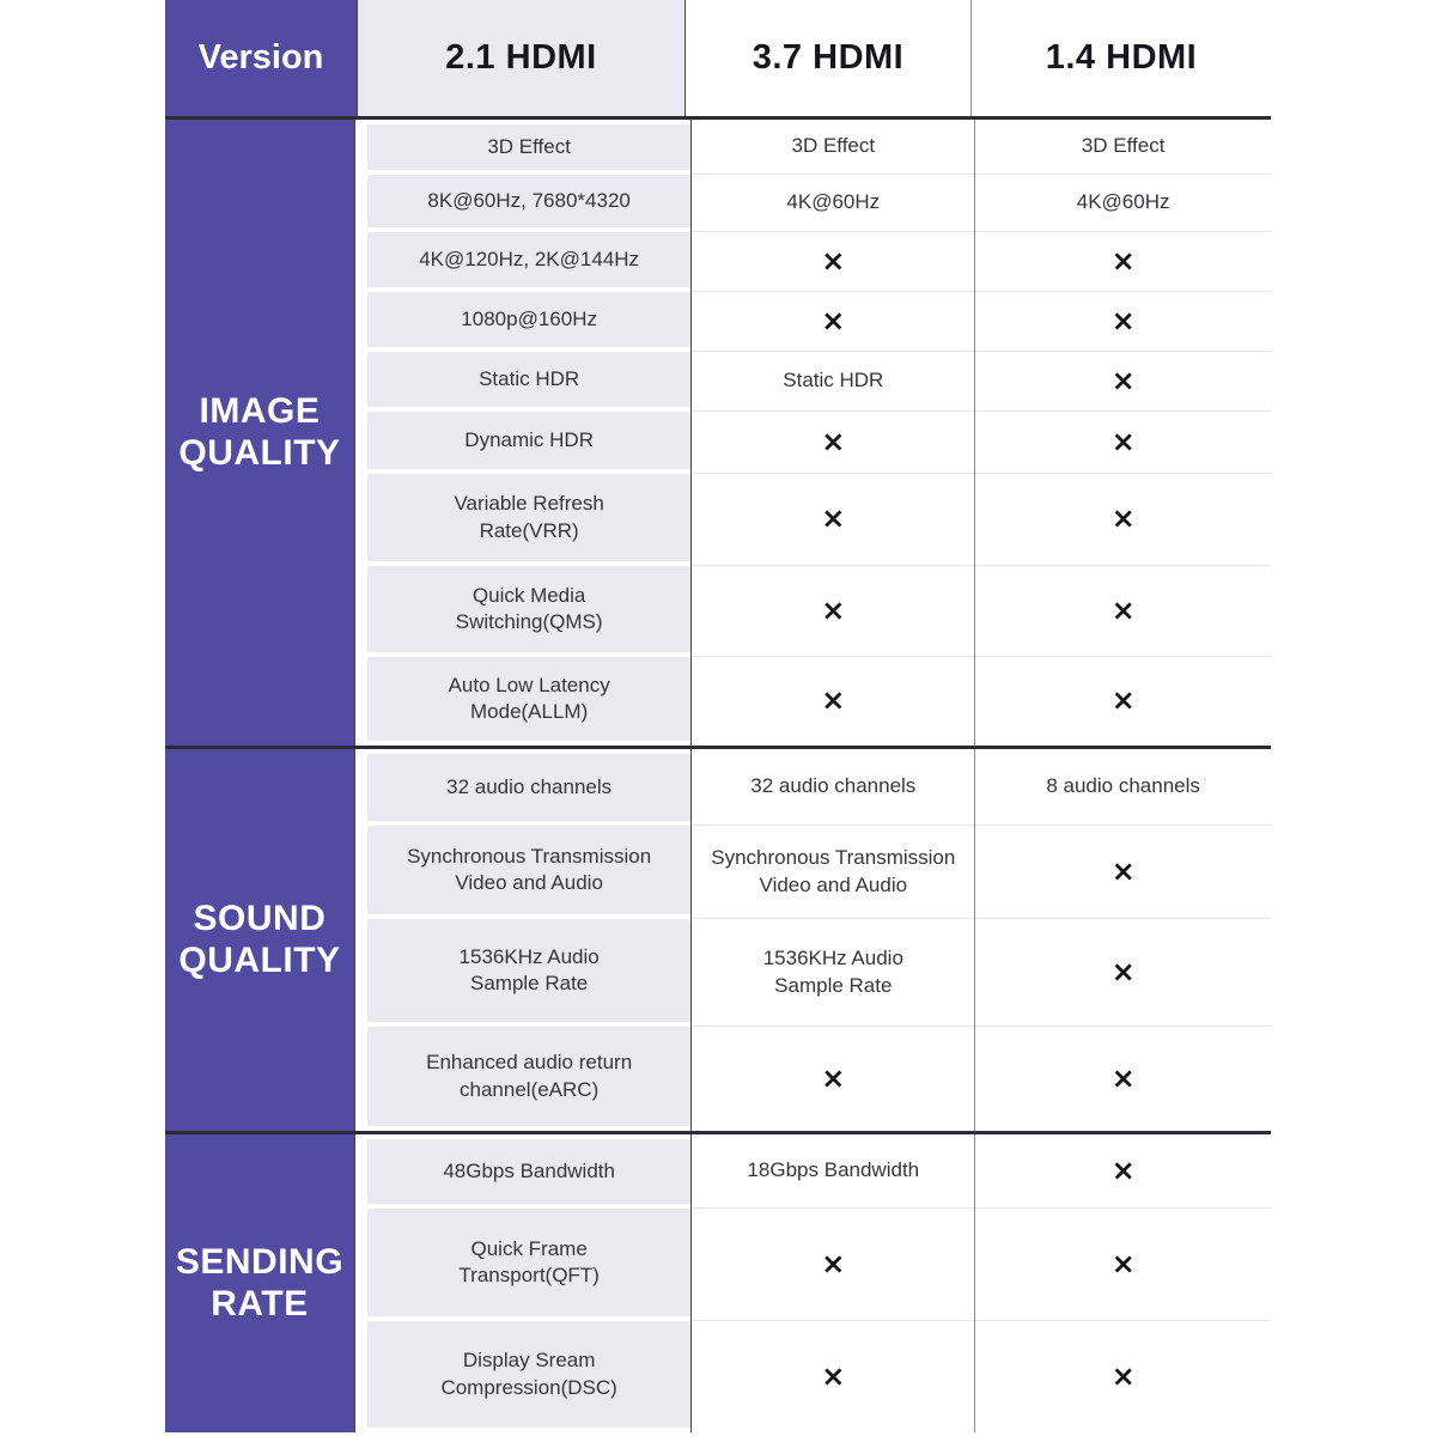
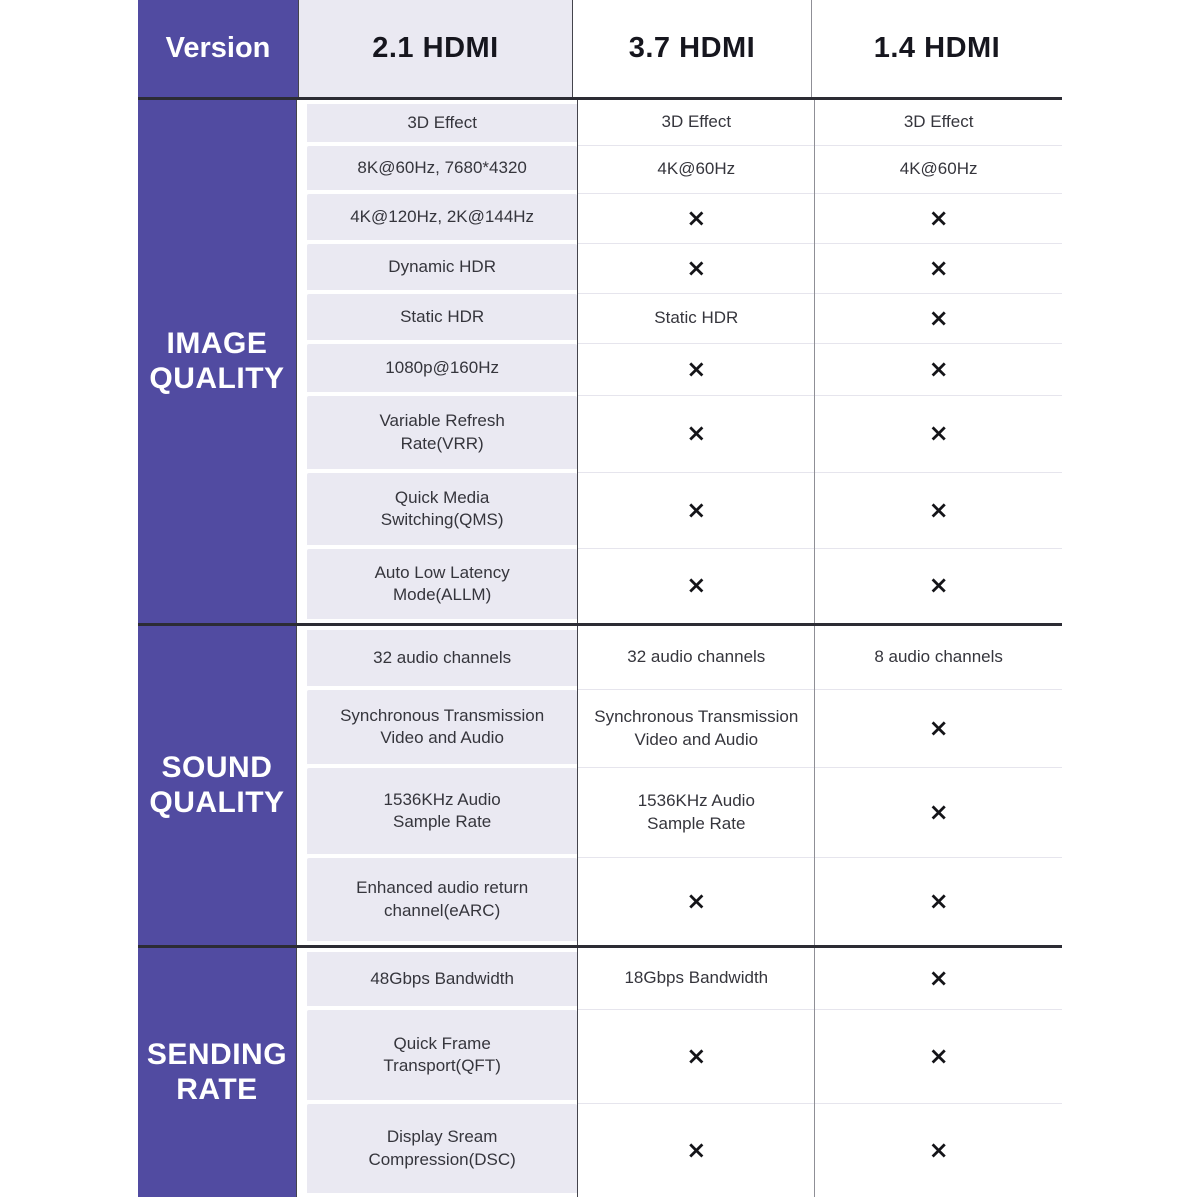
  Version
  2.1 HDMI
  3.7 HDMI
  1.4 HDMI
  IMAGE
  QUALITY
  3D Effect
  8K@60Hz, 7680*4320
  4K@120Hz, 2K@144Hz
- 1080p@160Hz
+ Dynamic HDR
  Static HDR
- Dynamic HDR
+ 1080p@160Hz
  Variable Refresh
  Rate(VRR)
  Quick Media
  Switching(QMS)
  Auto Low Latency
  Mode(ALLM)
  3D Effect
  4K@60Hz
  ×
  ×
  Static HDR
  ×
  ×
  ×
  ×
  3D Effect
  4K@60Hz
  ×
  ×
  ×
  ×
  ×
  ×
  ×
  SOUND
  QUALITY
  32 audio channels
  Synchronous Transmission
  Video and Audio
  1536KHz Audio
  Sample Rate
  Enhanced audio return
  channel(eARC)
  32 audio channels
  Synchronous Transmission
  Video and Audio
  1536KHz Audio
  Sample Rate
  ×
  8 audio channels
  ×
  ×
  ×
  SENDING
  RATE
  48Gbps Bandwidth
  Quick Frame
  Transport(QFT)
  Display Sream
  Compression(DSC)
  18Gbps Bandwidth
  ×
  ×
  ×
  ×
  ×
